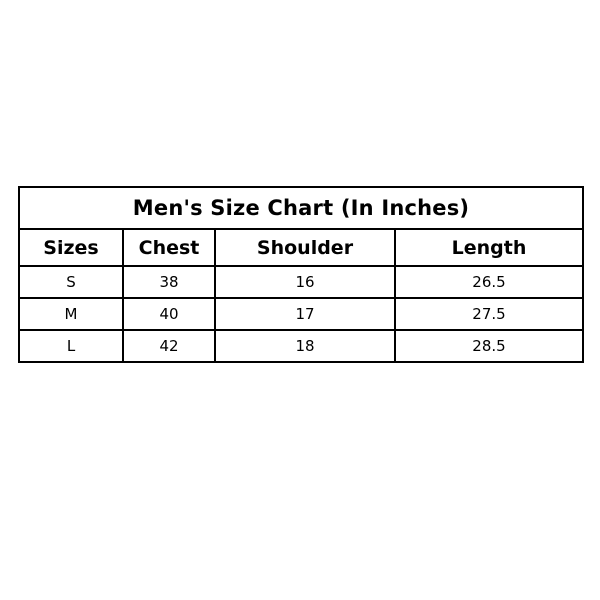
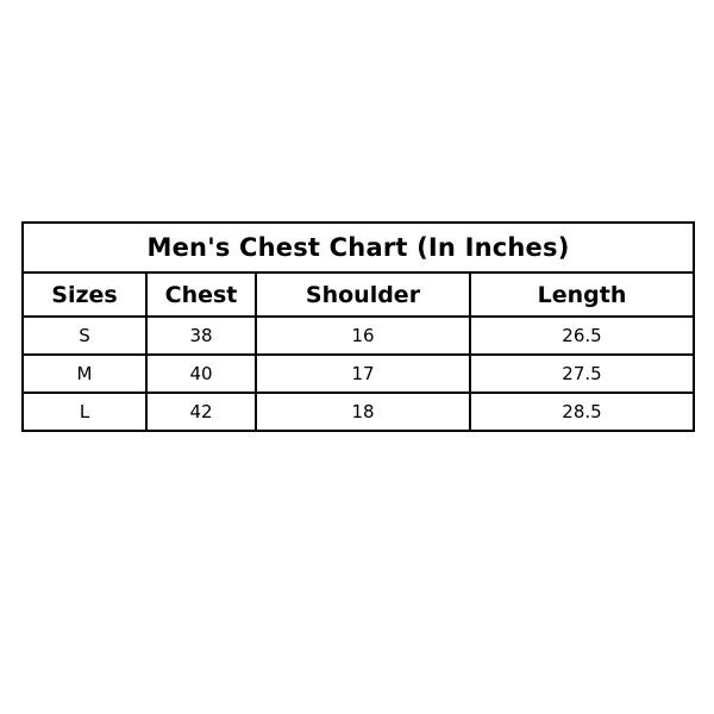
- Men's Size Chart (In Inches)
+ Men's Chest Chart (In Inches)
  Sizes	Chest	Shoulder	Length
  S	38	16	26.5
  M	40	17	27.5
  L	42	18	28.5
